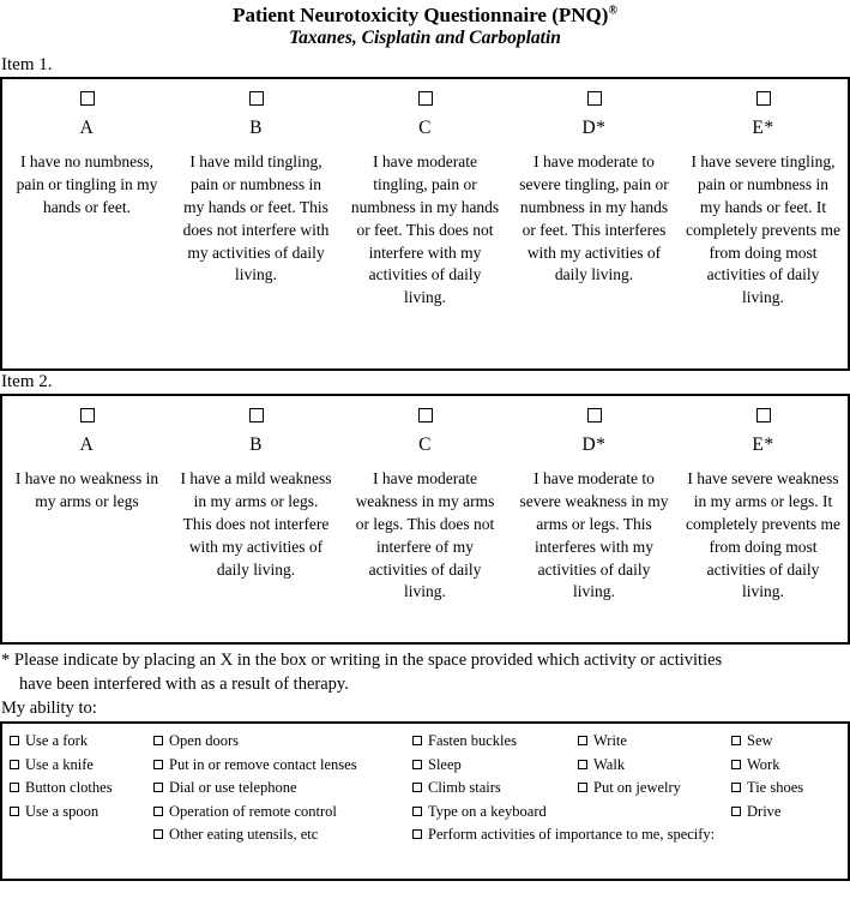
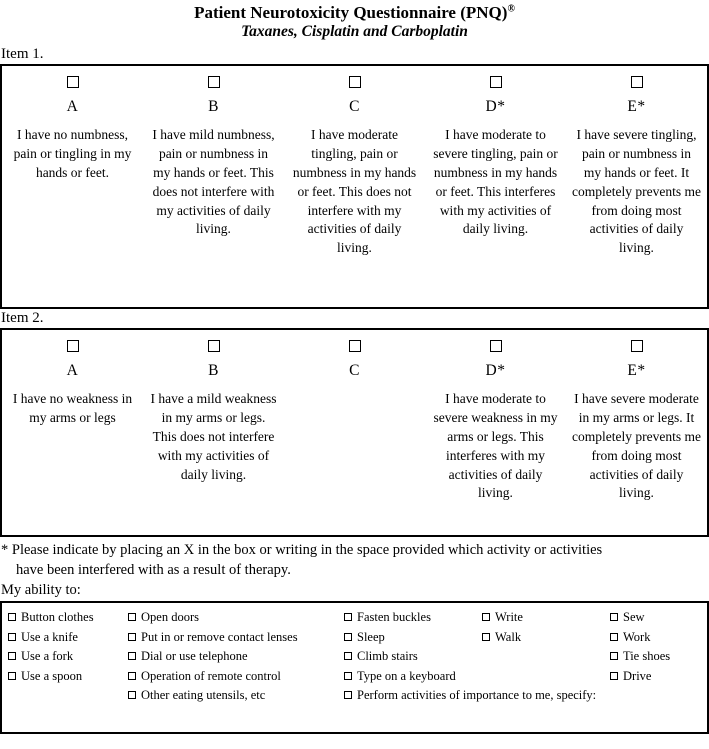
  Patient Neurotoxicity Questionnaire (PNQ)®
  Taxanes, Cisplatin and Carboplatin
  Item 1.
  A
  I have no numbness, pain or tingling in my hands or feet.
  B
- I have mild tingling, pain or numbness in my hands or feet. This does not interfere with my activities of daily living.
+ I have mild numbness, pain or numbness in my hands or feet. This does not interfere with my activities of daily living.
  C
  I have moderate tingling, pain or numbness in my hands or feet. This does not interfere with my activities of daily living.
  D*
  I have moderate to severe tingling, pain or numbness in my hands or feet. This interferes with my activities of daily living.
  E*
  I have severe tingling, pain or numbness in my hands or feet. It completely prevents me from doing most activities of daily living.
  Item 2.
  A
  I have no weakness in my arms or legs
  B
  I have a mild weakness in my arms or legs. This does not interfere with my activities of daily living.
  C
- I have moderate weakness in my arms or legs. This does not interfere of my activities of daily living.
  D*
  I have moderate to severe weakness in my arms or legs. This interferes with my activities of daily living.
  E*
- I have severe weakness in my arms or legs. It completely prevents me from doing most activities of daily living.
+ I have severe moderate in my arms or legs. It completely prevents me from doing most activities of daily living.
  * Please indicate by placing an X in the box or writing in the space provided which activity or activities
  have been interfered with as a result of therapy.
  My ability to:
- Use a fork
+ Button clothes
  Use a knife
- Button clothes
+ Use a fork
  Use a spoon
  Open doors
  Put in or remove contact lenses
  Dial or use telephone
  Operation of remote control
  Other eating utensils, etc
  Fasten buckles
  Sleep
  Climb stairs
  Type on a keyboard
  Perform activities of importance to me, specify:
  Write
  Walk
- Put on jewelry
  Sew
  Work
  Tie shoes
  Drive
